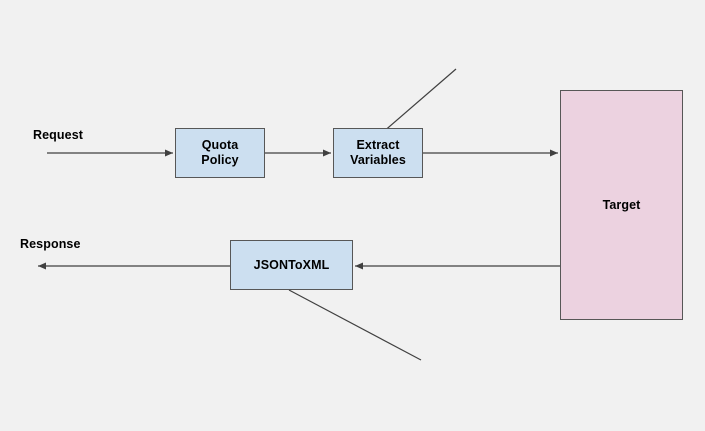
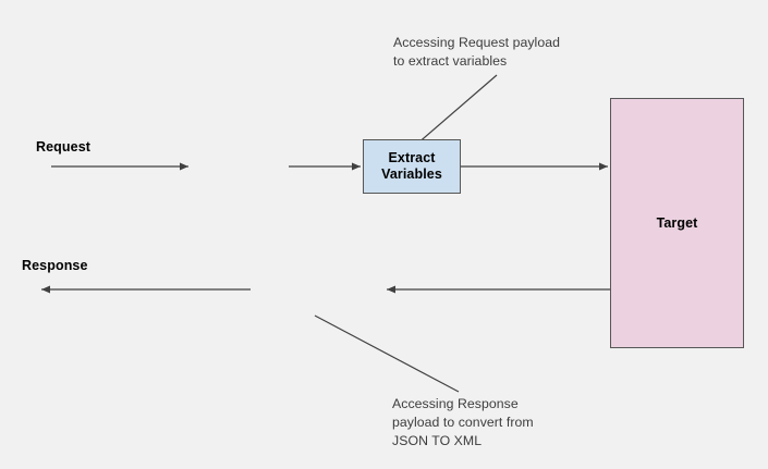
- Quota
- Policy
  Extract
  Variables
- JSONToXML
  Target
  Request
  Response
+ Accessing Request payload
+ to extract variables
+ Accessing Response
+ payload to convert from
+ JSON TO XML
